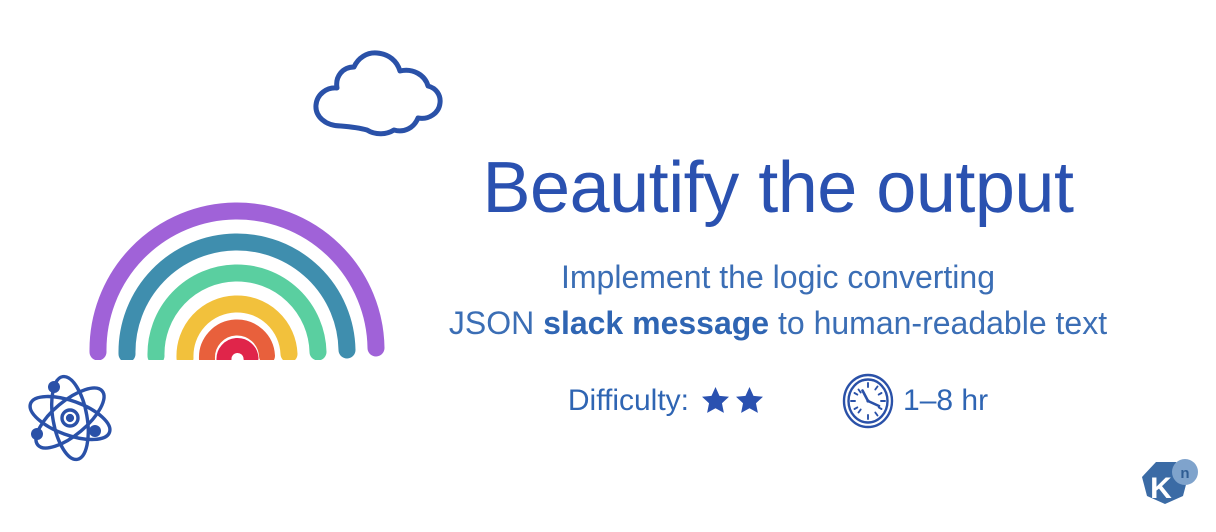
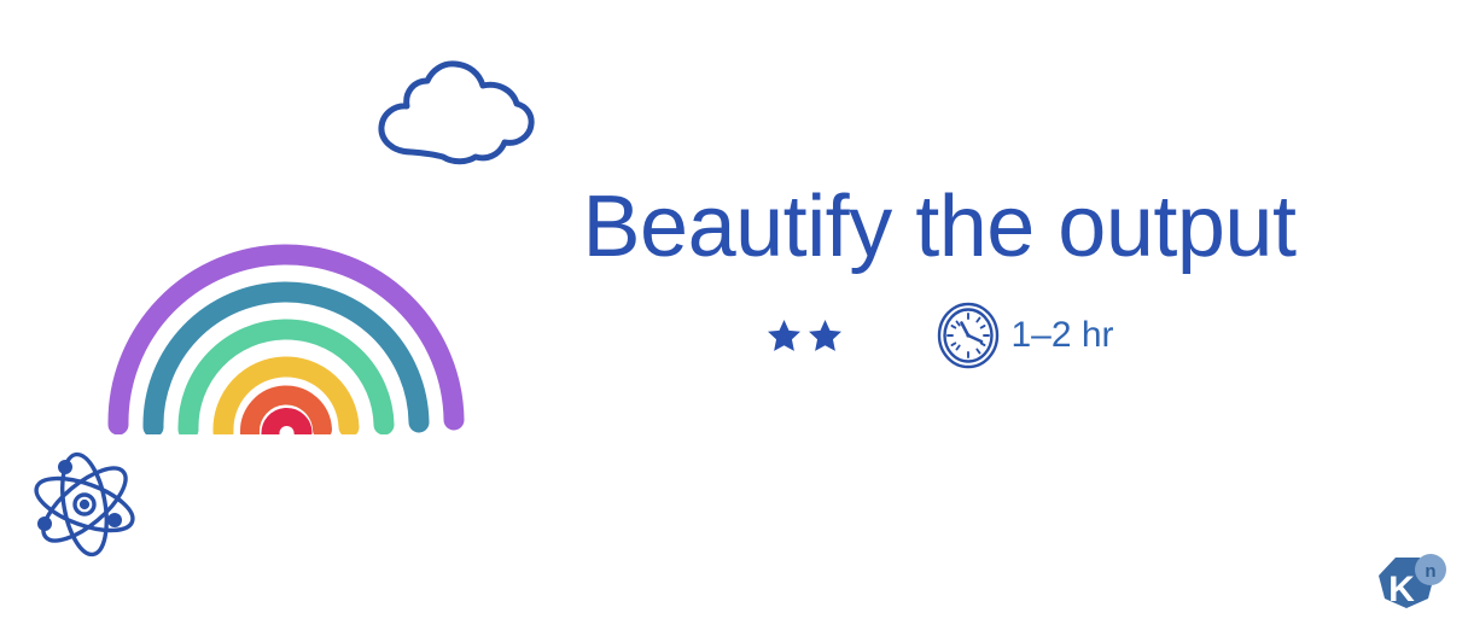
  Beautify the output
- Implement the logic converting
- JSON slack message to human-readable text
- Difficulty:
- 1–8 hr
+ 1–2 hr
  K
  n
